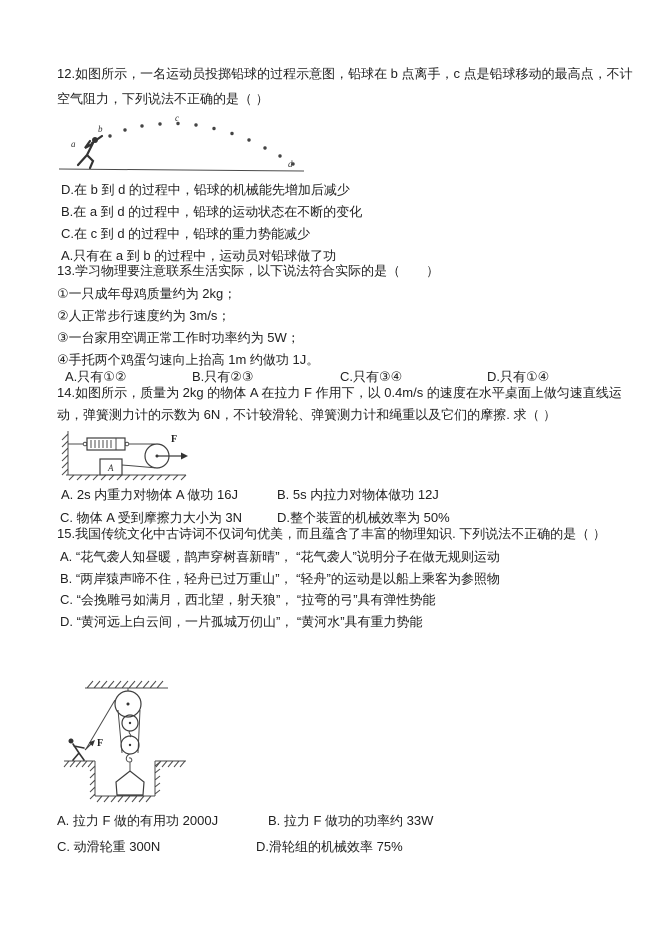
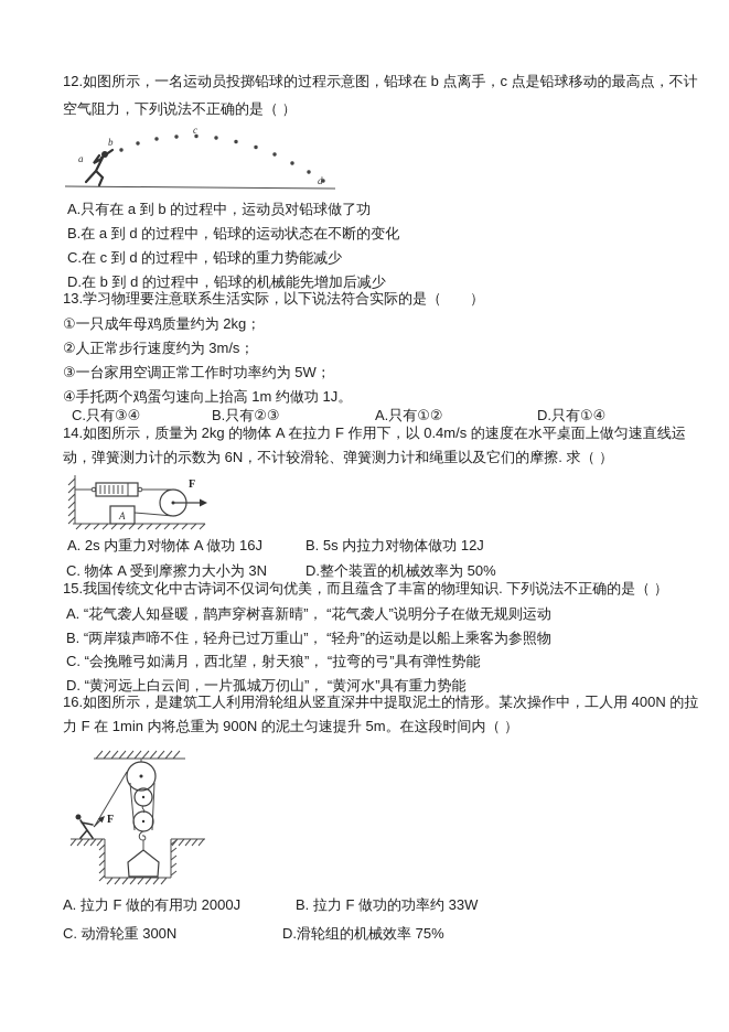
  12.如图所示，一名运动员投掷铅球的过程示意图，铅球在 b 点离手，c 点是铅球移动的最高点，不计空气阻力，下列说法不正确的是（ ）
  a
  b
  c
  d
- D.在 b 到 d 的过程中，铅球的机械能先增加后减少
+ A.只有在 a 到 b 的过程中，运动员对铅球做了功
  B.在 a 到 d 的过程中，铅球的运动状态在不断的变化
  C.在 c 到 d 的过程中，铅球的重力势能减少
- A.只有在 a 到 b 的过程中，运动员对铅球做了功
+ D.在 b 到 d 的过程中，铅球的机械能先增加后减少
  13.学习物理要注意联系生活实际，以下说法符合实际的是（ ）
  ①一只成年母鸡质量约为 2kg；
  ②人正常步行速度约为 3m/s；
  ③一台家用空调正常工作时功率约为 5W；
  ④手托两个鸡蛋匀速向上抬高 1m 约做功 1J。
- A.只有①②
+ C.只有③④
  B.只有②③
- C.只有③④
+ A.只有①②
  D.只有①④
  14.如图所示，质量为 2kg 的物体 A 在拉力 F 作用下，以 0.4m/s 的速度在水平桌面上做匀速直线运动，弹簧测力计的示数为 6N，不计较滑轮、弹簧测力计和绳重以及它们的摩擦. 求（ ）
  F
  A
  A. 2s 内重力对物体 A 做功 16J
  B. 5s 内拉力对物体做功 12J
  C. 物体 A 受到摩擦力大小为 3N
  D.整个装置的机械效率为 50%
  15.我国传统文化中古诗词不仅词句优美，而且蕴含了丰富的物理知识. 下列说法不正确的是（ ）
  A. “花气袭人知昼暖，鹊声穿树喜新晴”， “花气袭人”说明分子在做无规则运动
  B. “两岸猿声啼不住，轻舟已过万重山”， “轻舟”的运动是以船上乘客为参照物
  C. “会挽雕弓如满月，西北望，射天狼”， “拉弯的弓”具有弹性势能
  D. “黄河远上白云间，一片孤城万仞山”， “黄河水”具有重力势能
+ 16.如图所示，是建筑工人利用滑轮组从竖直深井中提取泥土的情形。某次操作中，工人用 400N 的拉力 F 在 1min 内将总重为 900N 的泥土匀速提升 5m。在这段时间内（ ）
  F
  A. 拉力 F 做的有用功 2000J
  B. 拉力 F 做功的功率约 33W
  C. 动滑轮重 300N
  D.滑轮组的机械效率 75%
